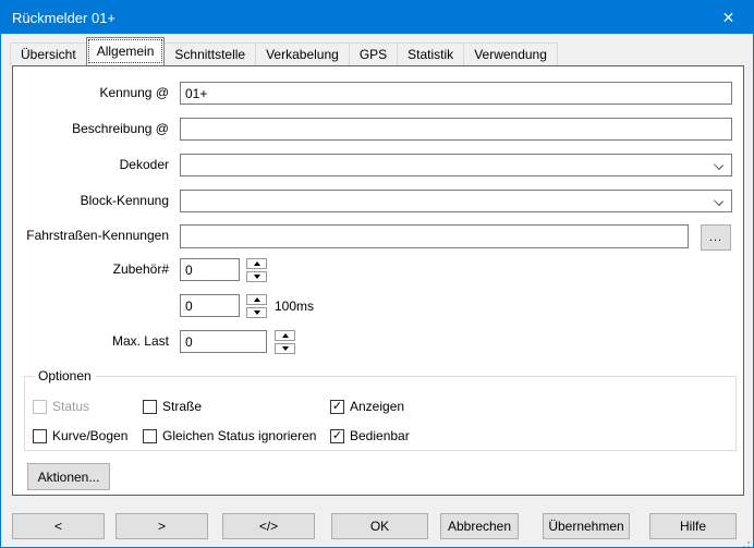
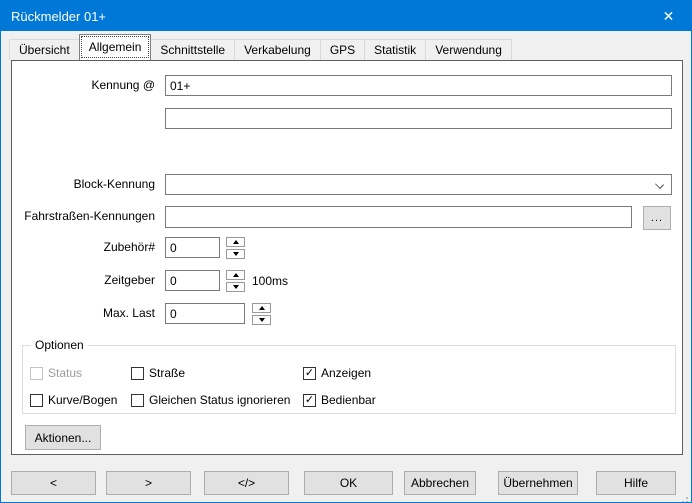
  Rückmelder 01+
  ✕
  Übersicht
  Allgemein
  Schnittstelle
  Verkabelung
  GPS
  Statistik
  Verwendung
  Kennung @
  01+
- Beschreibung @
- Dekoder
  Block-Kennung
  Fahrstraßen-Kennungen
  ...
  Zubehör#
  0
+ Zeitgeber
  0
  100ms
  Max. Last
  0
  Optionen
  Status
  Straße
  ✓
  Anzeigen
  Kurve/Bogen
  Gleichen Status ignorieren
  ✓
  Bedienbar
  Aktionen...
  <
  >
  </>
  OK
  Abbrechen
  Übernehmen
  Hilfe
